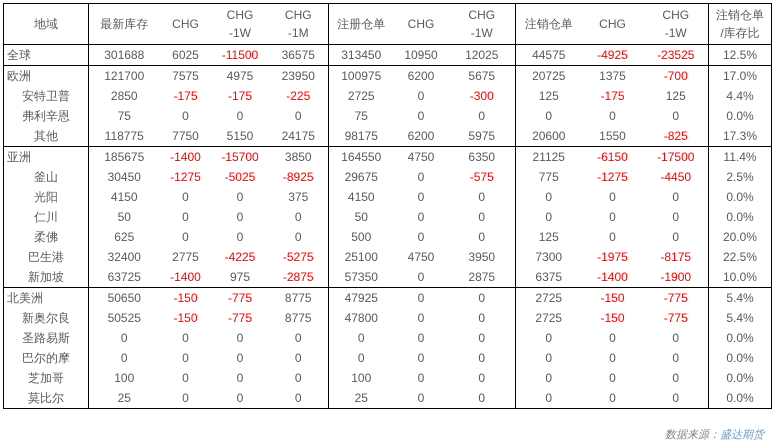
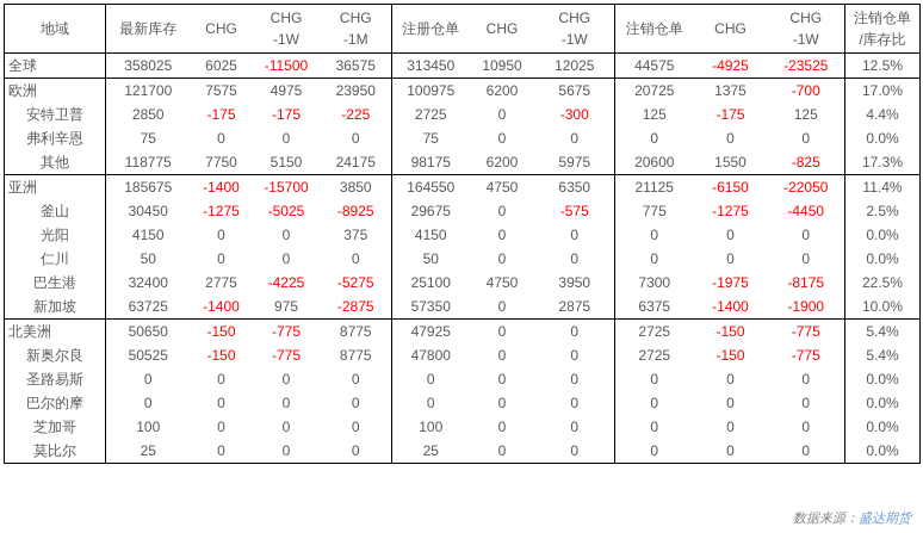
  地域	最新库存	CHG	CHG -1W	CHG -1M	注册仓单	CHG	CHG -1W	注销仓单	CHG	CHG -1W	注销仓单 /库存比
- 全球	301688	6025	-11500	36575	313450	10950	12025	44575	-4925	-23525	12.5%
+ 全球	358025	6025	-11500	36575	313450	10950	12025	44575	-4925	-23525	12.5%
  欧洲	121700	7575	4975	23950	100975	6200	5675	20725	1375	-700	17.0%
  安特卫普	2850	-175	-175	-225	2725	0	-300	125	-175	125	4.4%
  弗利辛恩	75	0	0	0	75	0	0	0	0	0	0.0%
  其他	118775	7750	5150	24175	98175	6200	5975	20600	1550	-825	17.3%
- 亚洲	185675	-1400	-15700	3850	164550	4750	6350	21125	-6150	-17500	11.4%
+ 亚洲	185675	-1400	-15700	3850	164550	4750	6350	21125	-6150	-22050	11.4%
  釜山	30450	-1275	-5025	-8925	29675	0	-575	775	-1275	-4450	2.5%
  光阳	4150	0	0	375	4150	0	0	0	0	0	0.0%
  仁川	50	0	0	0	50	0	0	0	0	0	0.0%
- 柔佛	625	0	0	0	500	0	0	125	0	0	20.0%
  巴生港	32400	2775	-4225	-5275	25100	4750	3950	7300	-1975	-8175	22.5%
  新加坡	63725	-1400	975	-2875	57350	0	2875	6375	-1400	-1900	10.0%
  北美洲	50650	-150	-775	8775	47925	0	0	2725	-150	-775	5.4%
  新奥尔良	50525	-150	-775	8775	47800	0	0	2725	-150	-775	5.4%
  圣路易斯	0	0	0	0	0	0	0	0	0	0	0.0%
  巴尔的摩	0	0	0	0	0	0	0	0	0	0	0.0%
  芝加哥	100	0	0	0	100	0	0	0	0	0	0.0%
  莫比尔	25	0	0	0	25	0	0	0	0	0	0.0%
  数据来源：盛达期货
